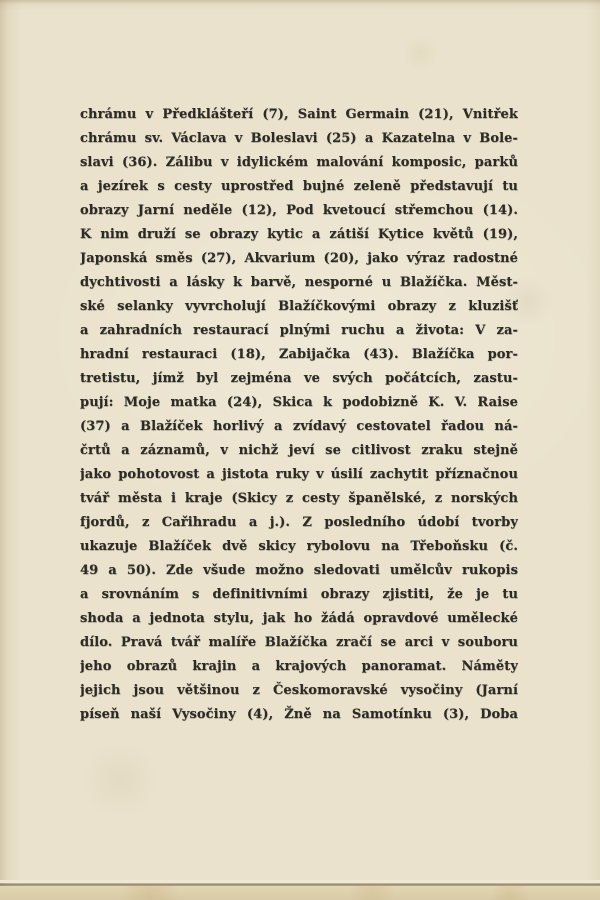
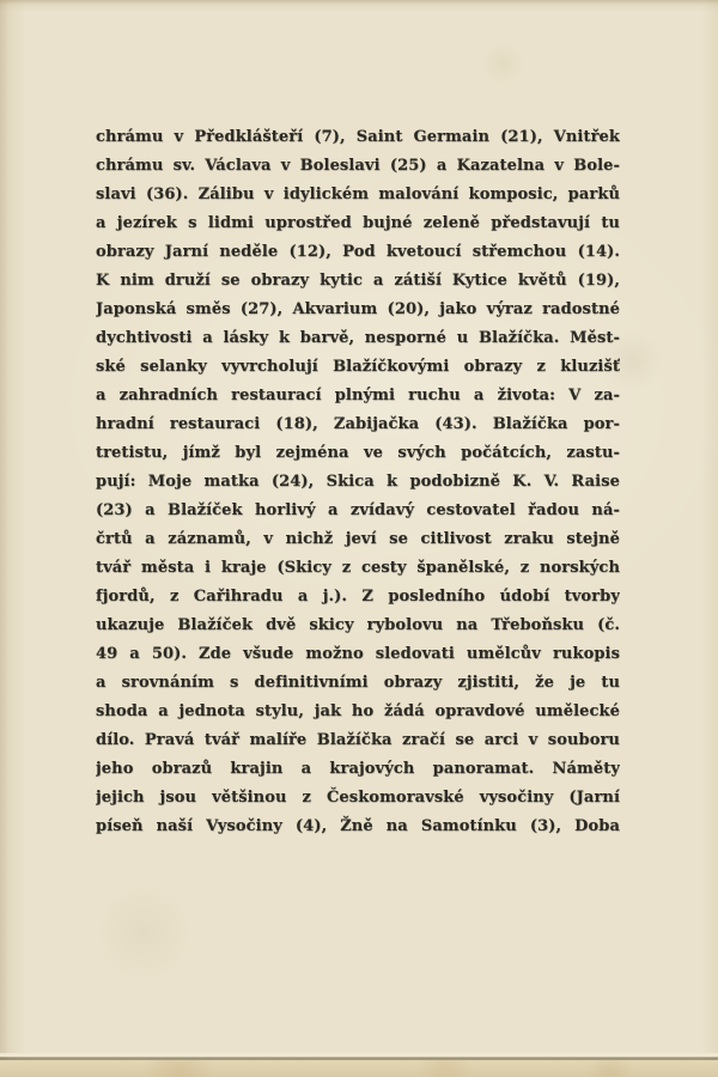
  chrámu v Předklášteří (7), Saint Germain (21), Vnitřek
  chrámu sv. Václava v Boleslavi (25) a Kazatelna v Bole-
  slavi (36). Zálibu v idylickém malování komposic, parků
- a jezírek s cesty uprostřed bujné zeleně představují tu
+ a jezírek s lidmi uprostřed bujné zeleně představují tu
  obrazy Jarní neděle (12), Pod kvetoucí střemchou (14).
  K nim druží se obrazy kytic a zátiší Kytice květů (19),
  Japonská směs (27), Akvarium (20), jako výraz radostné
  dychtivosti a lásky k barvě, nesporné u Blažíčka. Měst-
  ské selanky vyvrcholují Blažíčkovými obrazy z kluzišť
  a zahradních restaurací plnými ruchu a života: V za-
  hradní restauraci (18), Zabijačka (43). Blažíčka por-
  tretistu, jímž byl zejména ve svých počátcích, zastu-
  pují: Moje matka (24), Skica k podobizně K. V. Raise
- (37) a Blažíček horlivý a zvídavý cestovatel řadou ná-
+ (23) a Blažíček horlivý a zvídavý cestovatel řadou ná-
  črtů a záznamů, v nichž jeví se citlivost zraku stejně
- jako pohotovost a jistota ruky v úsilí zachytit příznačnou
  tvář města i kraje (Skicy z cesty španělské, z norských
  fjordů, z Cařihradu a j.). Z posledního údobí tvorby
  ukazuje Blažíček dvě skicy rybolovu na Třeboňsku (č.
  49 a 50). Zde všude možno sledovati umělcův rukopis
  a srovnáním s definitivními obrazy zjistiti, že je tu
  shoda a jednota stylu, jak ho žádá opravdové umělecké
  dílo. Pravá tvář malíře Blažíčka zračí se arci v souboru
  jeho obrazů krajin a krajových panoramat. Náměty
  jejich jsou většinou z Českomoravské vysočiny (Jarní
  píseň naší Vysočiny (4), Žně na Samotínku (3), Doba
